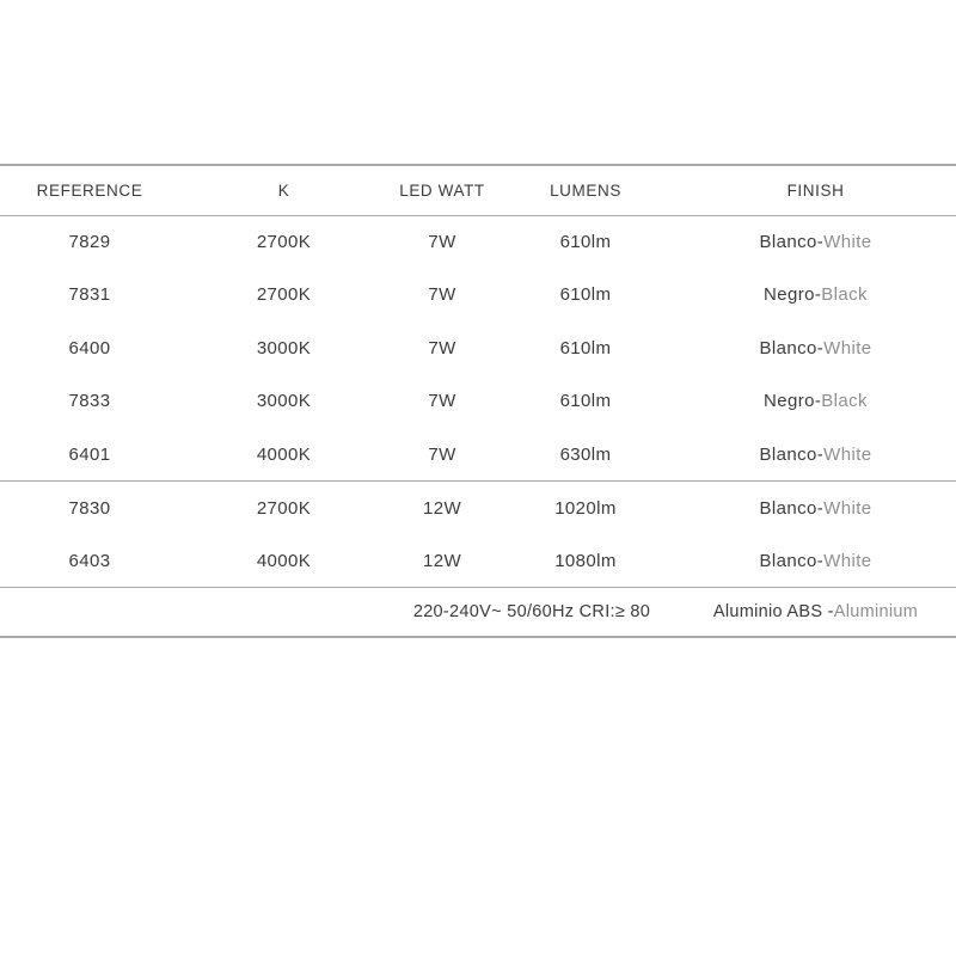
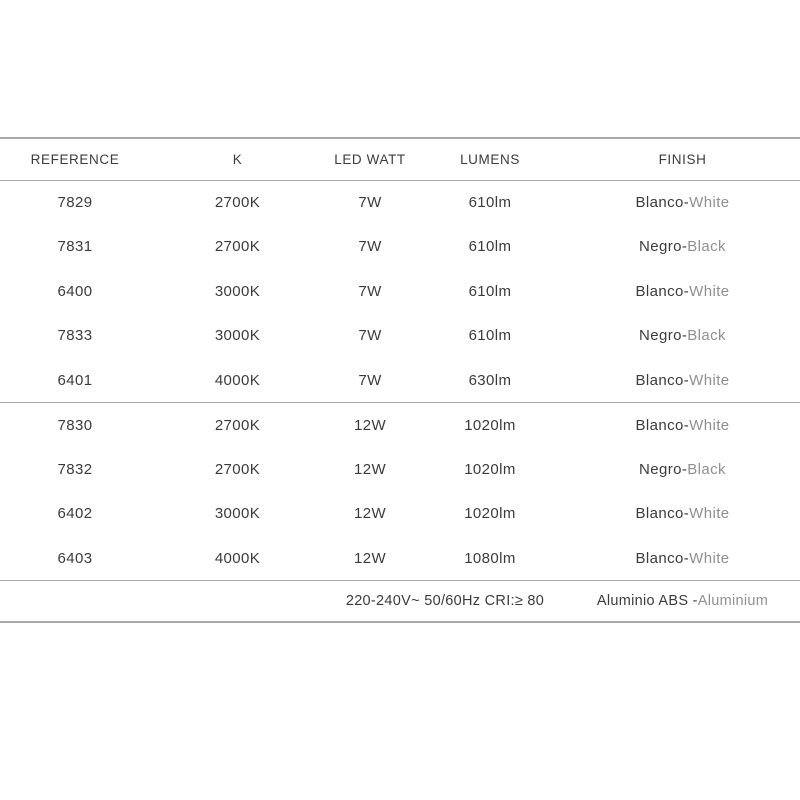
  REFERENCE	K	LED WATT	LUMENS	FINISH
  7829	2700K	7W	610lm	Blanco-White
  7831	2700K	7W	610lm	Negro-Black
  6400	3000K	7W	610lm	Blanco-White
  7833	3000K	7W	610lm	Negro-Black
  6401	4000K	7W	630lm	Blanco-White
  7830	2700K	12W	1020lm	Blanco-White
+ 7832	2700K	12W	1020lm	Negro-Black
+ 6402	3000K	12W	1020lm	Blanco-White
  6403	4000K	12W	1080lm	Blanco-White
  	220-240V~ 50/60Hz CRI:≥ 80	Aluminio ABS -Aluminium
